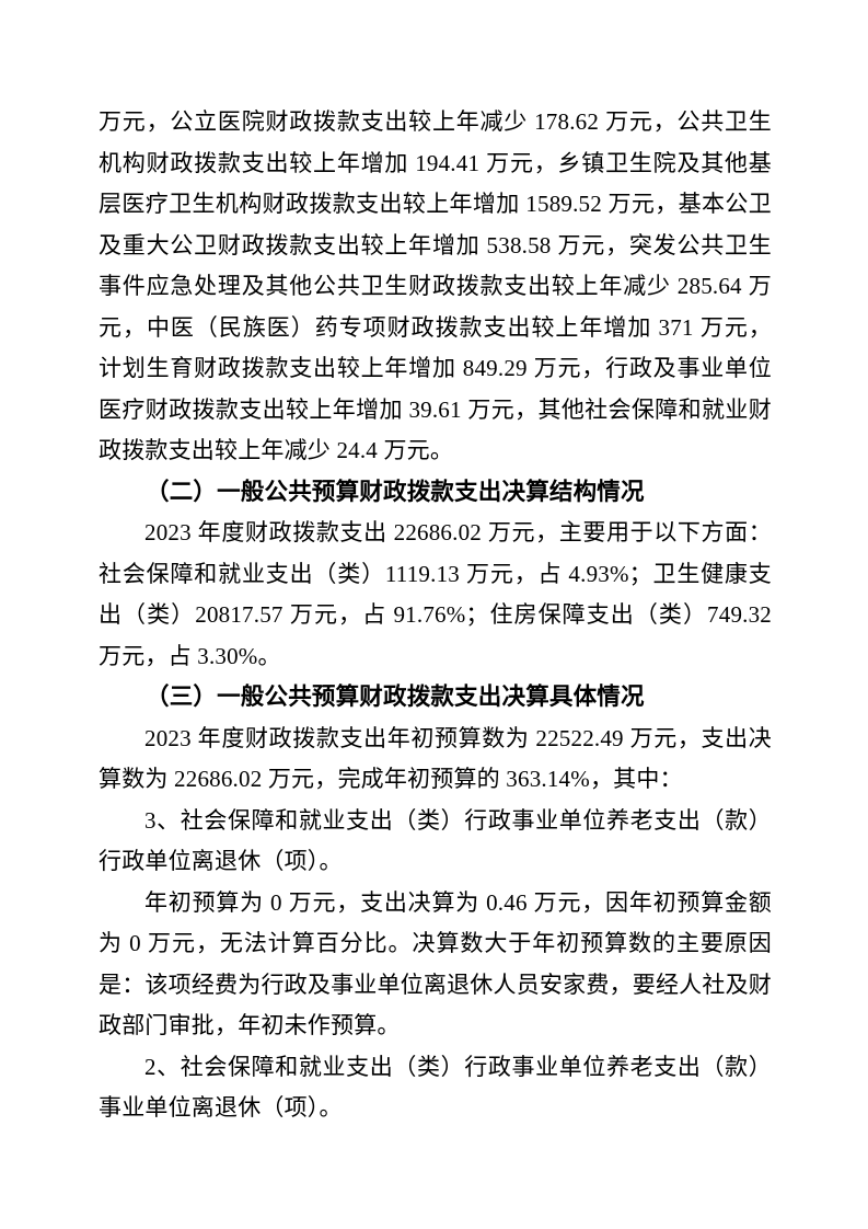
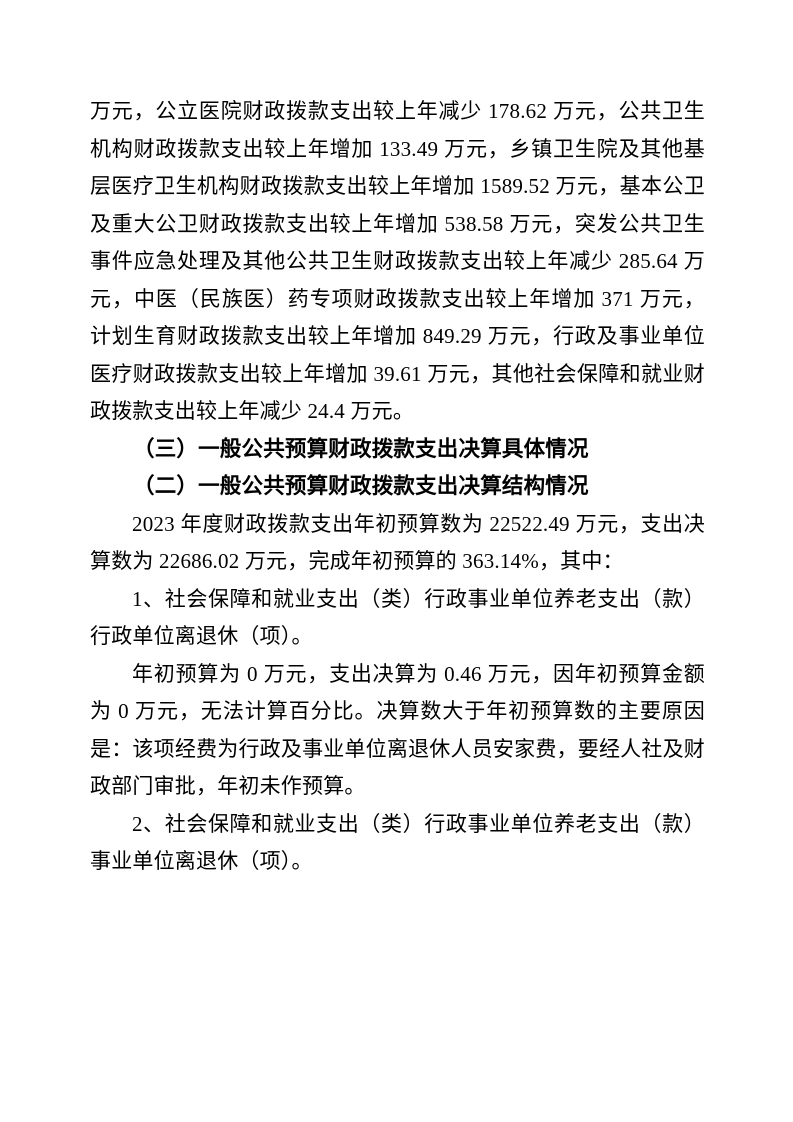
- 万元，公立医院财政拨款支出较上年减少 178.62 万元，公共卫生机构财政拨款支出较上年增加 194.41 万元，乡镇卫生院及其他基层医疗卫生机构财政拨款支出较上年增加 1589.52 万元，基本公卫及重大公卫财政拨款支出较上年增加 538.58 万元，突发公共卫生事件应急处理及其他公共卫生财政拨款支出较上年减少 285.64 万元，中医（民族医）药专项财政拨款支出较上年增加 371 万元，计划生育财政拨款支出较上年增加 849.29 万元，行政及事业单位医疗财政拨款支出较上年增加 39.61 万元，其他社会保障和就业财政拨款支出较上年减少 24.4 万元。
+ 万元，公立医院财政拨款支出较上年减少 178.62 万元，公共卫生机构财政拨款支出较上年增加 133.49 万元，乡镇卫生院及其他基层医疗卫生机构财政拨款支出较上年增加 1589.52 万元，基本公卫及重大公卫财政拨款支出较上年增加 538.58 万元，突发公共卫生事件应急处理及其他公共卫生财政拨款支出较上年减少 285.64 万元，中医（民族医）药专项财政拨款支出较上年增加 371 万元，计划生育财政拨款支出较上年增加 849.29 万元，行政及事业单位医疗财政拨款支出较上年增加 39.61 万元，其他社会保障和就业财政拨款支出较上年减少 24.4 万元。
- （二）一般公共预算财政拨款支出决算结构情况
+ （三）一般公共预算财政拨款支出决算具体情况
- 2023 年度财政拨款支出 22686.02 万元，主要用于以下方面：社会保障和就业支出（类）1119.13 万元，占 4.93%；卫生健康支出（类）20817.57 万元，占 91.76%；住房保障支出（类）749.32 万元，占 3.30%。
- （三）一般公共预算财政拨款支出决算具体情况
+ （二）一般公共预算财政拨款支出决算结构情况
  2023 年度财政拨款支出年初预算数为 22522.49 万元，支出决算数为 22686.02 万元，完成年初预算的 363.14%，其中：
- 3、社会保障和就业支出（类）行政事业单位养老支出（款）行政单位离退休（项）。
+ 1、社会保障和就业支出（类）行政事业单位养老支出（款）行政单位离退休（项）。
  年初预算为 0 万元，支出决算为 0.46 万元，因年初预算金额为 0 万元，无法计算百分比。决算数大于年初预算数的主要原因是：该项经费为行政及事业单位离退休人员安家费，要经人社及财政部门审批，年初未作预算。
  2、社会保障和就业支出（类）行政事业单位养老支出（款）事业单位离退休（项）。
